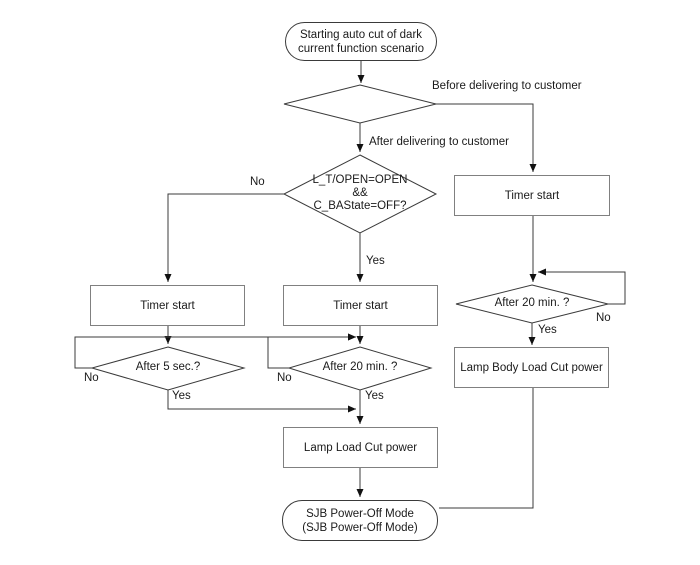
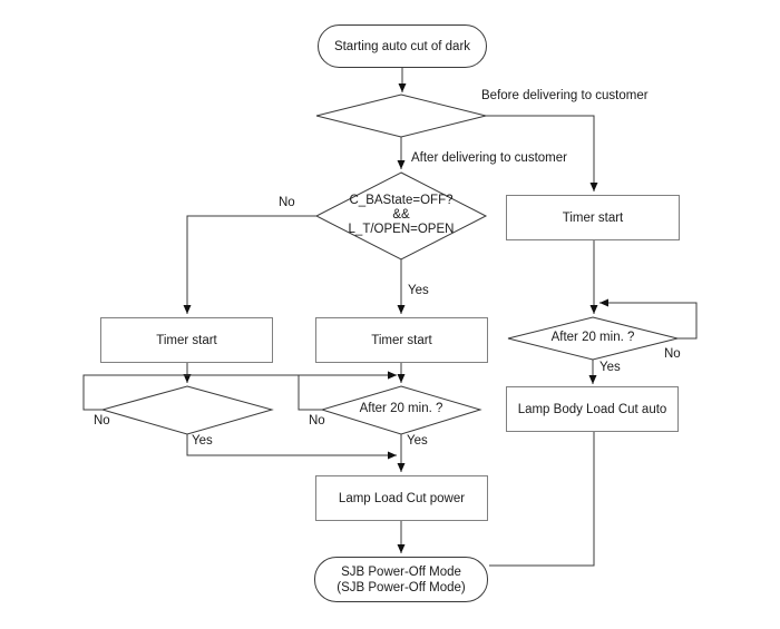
  Starting auto cut of dark
- current function scenario
  Timer start
  Timer start
  Timer start
- Lamp Body Load Cut power
+ Lamp Body Load Cut auto
  Lamp Load Cut power
  SJB Power-Off Mode
  (SJB Power-Off Mode)
- L_T/OPEN=OPEN
+ C_BAState=OFF?
  &&
- C_BAState=OFF?
+ L_T/OPEN=OPEN
- After 5 sec.?
  After 20 min. ?
  After 20 min. ?
  Before delivering to customer
  After delivering to customer
  No
  Yes
  No
  Yes
  No
  Yes
  No
  Yes
